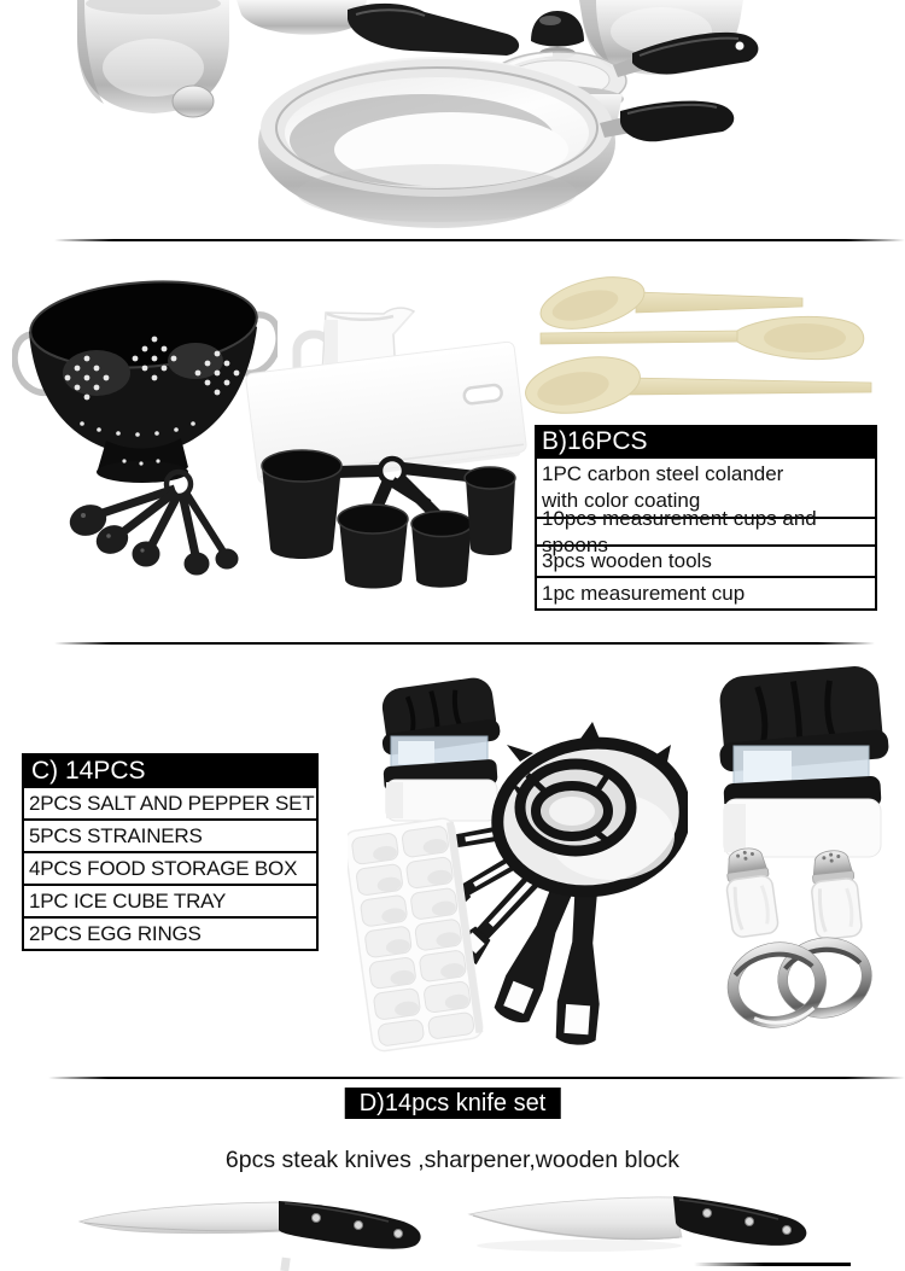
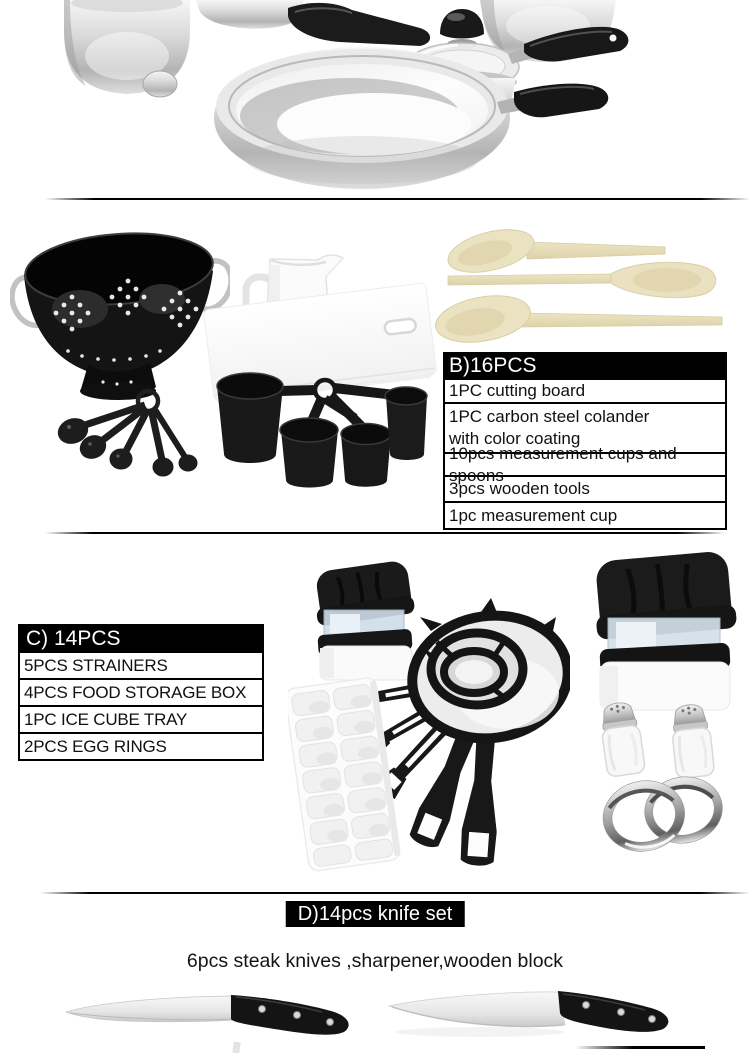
  B)16PCS
+ 1PC cutting board
  1PC carbon steel colander
  with color coating
  10pcs measurement cups and spoons
  3pcs wooden tools
  1pc measurement cup
  C) 14PCS
- 2PCS SALT AND PEPPER SET
  5PCS STRAINERS
  4PCS FOOD STORAGE BOX
  1PC ICE CUBE TRAY
  2PCS EGG RINGS
  D)14pcs knife set
  6pcs steak knives ,sharpener,wooden block
